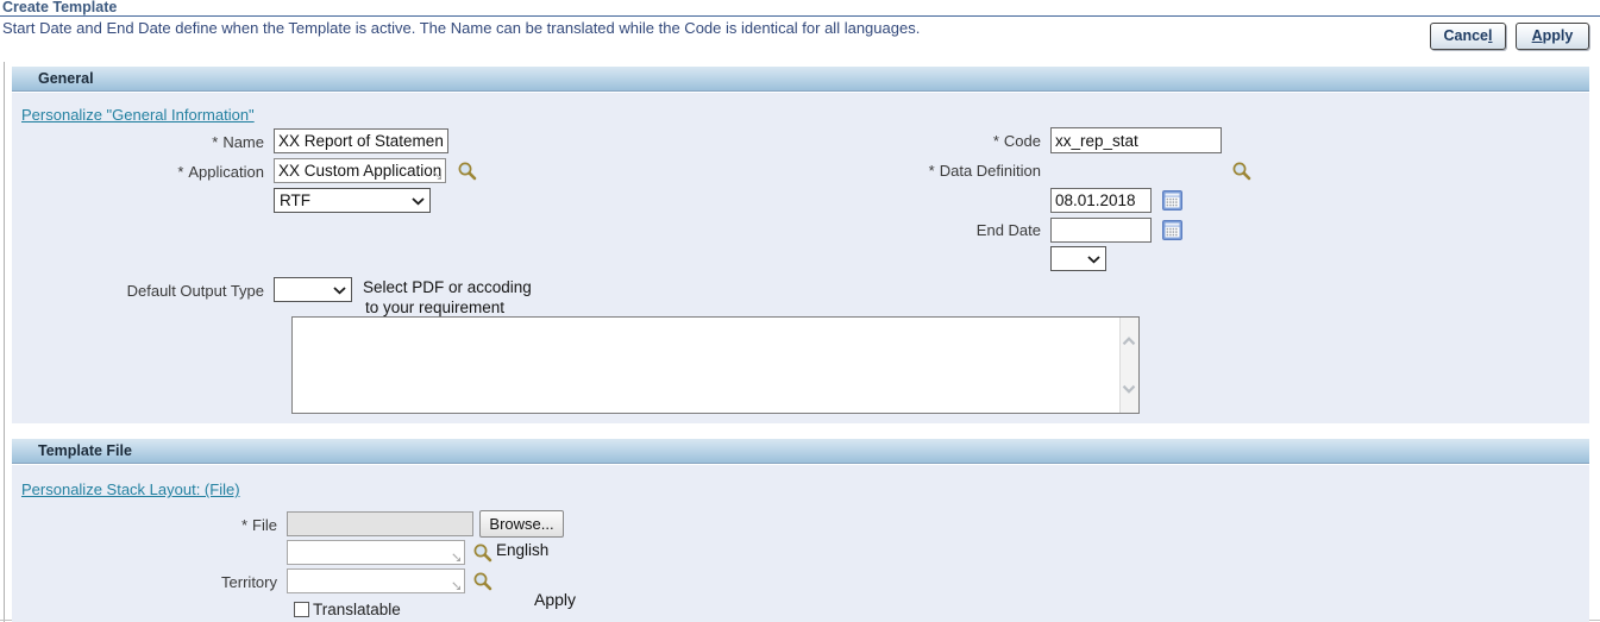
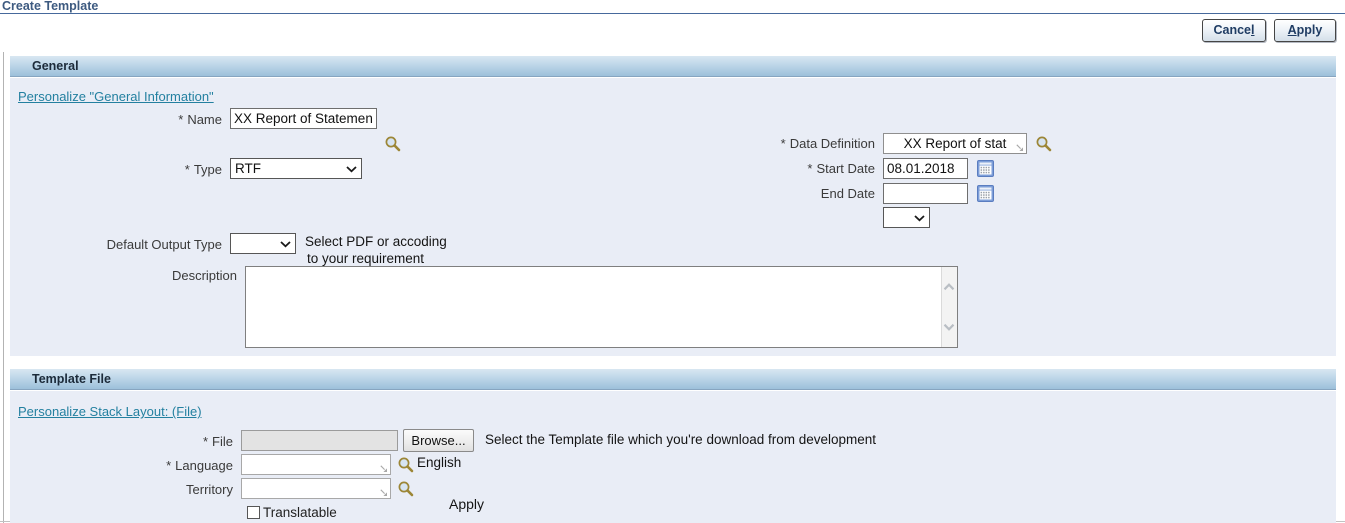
  Create Template
- Start Date and End Date define when the Template is active. The Name can be translated while the Code is identical for all languages.
  Cancel
  Apply
  General
  Personalize "General Information"
  * Name
  XX Report of Statemen
- * Code
- xx_rep_stat
- * Application
- XX Custom Application
  * Data Definition
+ XX Report of stat
+ * Type
  RTF
+ * Start Date
  08.01.2018
  End Date
  Default Output Type
  Select PDF or accoding
  to your requirement
+ Description
  Template File
  Personalize Stack Layout: (File)
  * File
  Browse...
+ Select the Template file which you're download from development
+ * Language
  English
  Territory
  Translatable
  Apply
